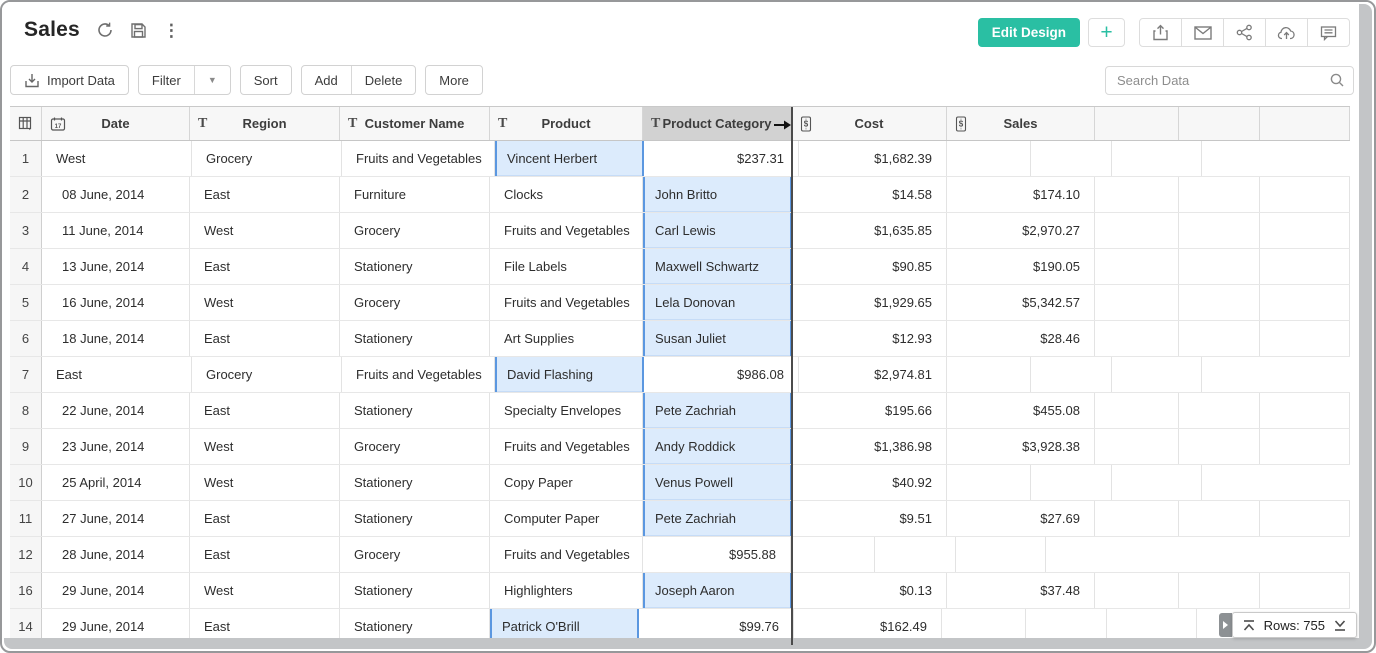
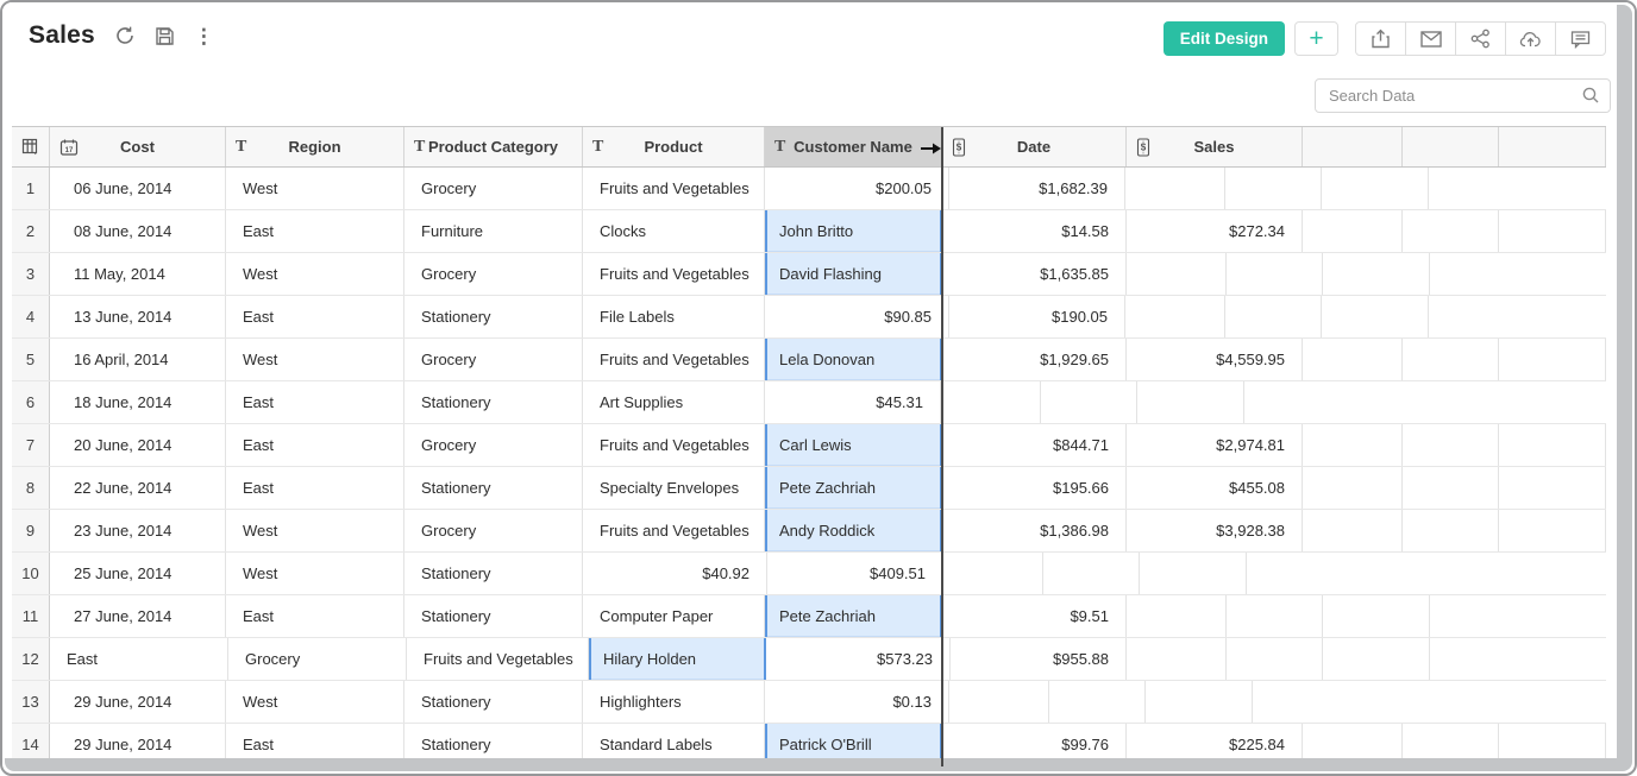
  Sales
  ⋮
  Edit Design
  +
- Import Data
- Filter
- ▼
- Sort
- Add
- Delete
- More
  Search Data
- Date
+ Cost
  T
  Region
  T
- Customer Name
+ Product Category
  T
  Product
  T
- Product Category
+ Customer Name
  $
- Cost
+ Date
  $
  Sales
  1
+ 06 June, 2014
  West
  Grocery
  Fruits and Vegetables
- Vincent Herbert
- $237.31
+ $200.05
  $1,682.39
  2
  08 June, 2014
  East
  Furniture
  Clocks
  John Britto
  $14.58
- $174.10
+ $272.34
  3
- 11 June, 2014
+ 11 May, 2014
  West
  Grocery
  Fruits and Vegetables
- Carl Lewis
+ David Flashing
  $1,635.85
- $2,970.27
  4
  13 June, 2014
  East
  Stationery
  File Labels
- Maxwell Schwartz
  $90.85
  $190.05
  5
- 16 June, 2014
+ 16 April, 2014
  West
  Grocery
  Fruits and Vegetables
  Lela Donovan
  $1,929.65
- $5,342.57
+ $4,559.95
  6
  18 June, 2014
  East
  Stationery
  Art Supplies
- Susan Juliet
- $12.93
- $28.46
+ $45.31
  7
+ 20 June, 2014
  East
  Grocery
  Fruits and Vegetables
- David Flashing
+ Carl Lewis
- $986.08
+ $844.71
  $2,974.81
  8
  22 June, 2014
  East
  Stationery
  Specialty Envelopes
  Pete Zachriah
  $195.66
  $455.08
  9
  23 June, 2014
  West
  Grocery
  Fruits and Vegetables
  Andy Roddick
  $1,386.98
  $3,928.38
  10
- 25 April, 2014
+ 25 June, 2014
  West
  Stationery
- Copy Paper
- Venus Powell
  $40.92
+ $409.51
  11
  27 June, 2014
  East
  Stationery
  Computer Paper
  Pete Zachriah
  $9.51
- $27.69
  12
- 28 June, 2014
  East
  Grocery
  Fruits and Vegetables
+ Hilary Holden
+ $573.23
  $955.88
- 16
+ 13
  29 June, 2014
  West
  Stationery
  Highlighters
- Joseph Aaron
  $0.13
- $37.48
  14
  29 June, 2014
  East
  Stationery
+ Standard Labels
  Patrick O'Brill
  $99.76
- $162.49
+ $225.84
- Rows: 755
